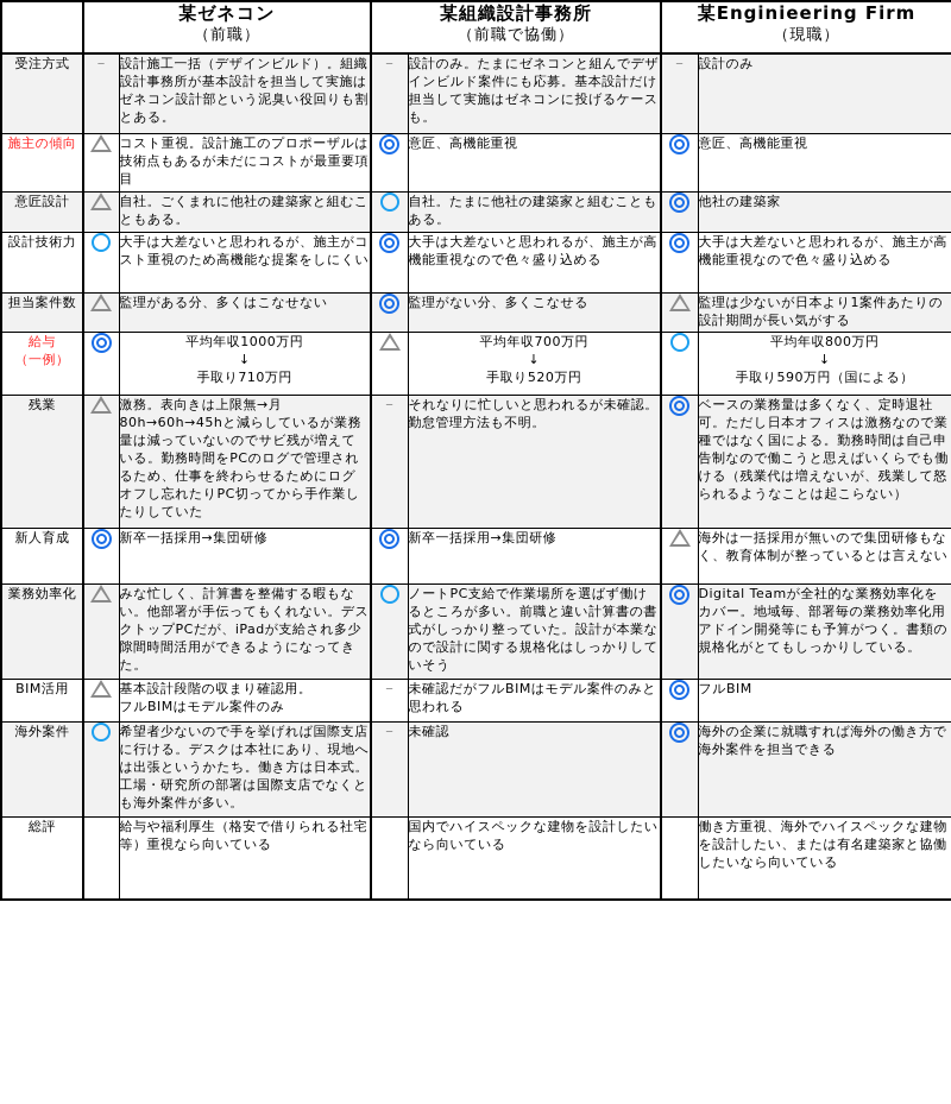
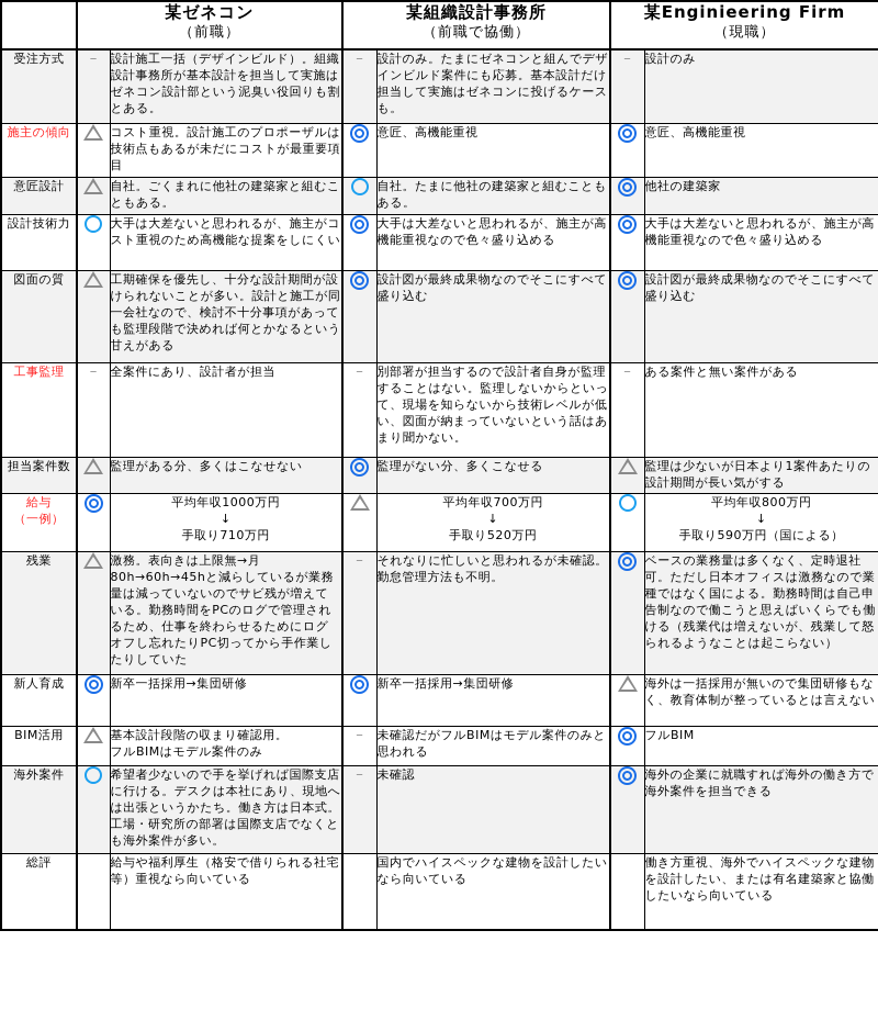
  	某ゼネコン （前職）	某組織設計事務所 （前職で協働）	某Enginieering Firm （現職）
  受注方式	－	設計施工一括（デザインビルド）。組織設計事務所が基本設計を担当して実施はゼネコン設計部という泥臭い役回りも割とある。	－	設計のみ。たまにゼネコンと組んでデザインビルド案件にも応募。基本設計だけ担当して実施はゼネコンに投げるケースも。	－	設計のみ
  施主の傾向		コスト重視。設計施工のプロポーザルは技術点もあるが未だにコストが最重要項目		意匠、高機能重視		意匠、高機能重視
  意匠設計		自社。ごくまれに他社の建築家と組むこともある。		自社。たまに他社の建築家と組むこともある。		他社の建築家
  設計技術力		大手は大差ないと思われるが、施主がコスト重視のため高機能な提案をしにくい		大手は大差ないと思われるが、施主が高機能重視なので色々盛り込める		大手は大差ないと思われるが、施主が高機能重視なので色々盛り込める
+ 図面の質		工期確保を優先し、十分な設計期間が設けられないことが多い。設計と施工が同一会社なので、検討不十分事項があっても監理段階で決めれば何とかなるという甘えがある		設計図が最終成果物なのでそこにすべて盛り込む		設計図が最終成果物なのでそこにすべて盛り込む
+ 工事監理	－	全案件にあり、設計者が担当	－	別部署が担当するので設計者自身が監理することはない。監理しないからといって、現場を知らないから技術レベルが低い、図面が納まっていないという話はあまり聞かない。	－	ある案件と無い案件がある
  担当案件数		監理がある分、多くはこなせない		監理がない分、多くこなせる		監理は少ないが日本より1案件あたりの設計期間が長い気がする
  給与（一例）		平均年収1000万円↓手取り710万円		平均年収700万円↓手取り520万円		平均年収800万円↓手取り590万円（国による）
  残業		激務。表向きは上限無→月80h→60h→45hと減らしているが業務量は減っていないのでサビ残が増えている。勤務時間をPCのログで管理されるため、仕事を終わらせるためにログオフし忘れたりPC切ってから手作業したりしていた	－	それなりに忙しいと思われるが未確認。勤怠管理方法も不明。		ベースの業務量は多くなく、定時退社可。ただし日本オフィスは激務なので業種ではなく国による。勤務時間は自己申告制なので働こうと思えばいくらでも働ける（残業代は増えないが、残業して怒られるようなことは起こらない）
  新人育成		新卒一括採用→集団研修		新卒一括採用→集団研修		海外は一括採用が無いので集団研修もなく、教育体制が整っているとは言えない
- 業務効率化		みな忙しく、計算書を整備する暇もない。他部署が手伝ってもくれない。デスクトップPCだが、iPadが支給され多少隙間時間活用ができるようになってきた。		ノートPC支給で作業場所を選ばず働けるところが多い。前職と違い計算書の書式がしっかり整っていた。設計が本業なので設計に関する規格化はしっかりしていそう		Digital Teamが全社的な業務効率化をカバー。地域毎、部署毎の業務効率化用アドイン開発等にも予算がつく。書類の規格化がとてもしっかりしている。
  BIM活用		基本設計段階の収まり確認用。フルBIMはモデル案件のみ	－	未確認だがフルBIMはモデル案件のみと思われる		フルBIM
  海外案件		希望者少ないので手を挙げれば国際支店に行ける。デスクは本社にあり、現地へは出張というかたち。働き方は日本式。工場・研究所の部署は国際支店でなくとも海外案件が多い。	－	未確認		海外の企業に就職すれば海外の働き方で海外案件を担当できる
  総評		給与や福利厚生（格安で借りられる社宅等）重視なら向いている		国内でハイスペックな建物を設計したいなら向いている		働き方重視、海外でハイスペックな建物を設計したい、または有名建築家と協働したいなら向いている
